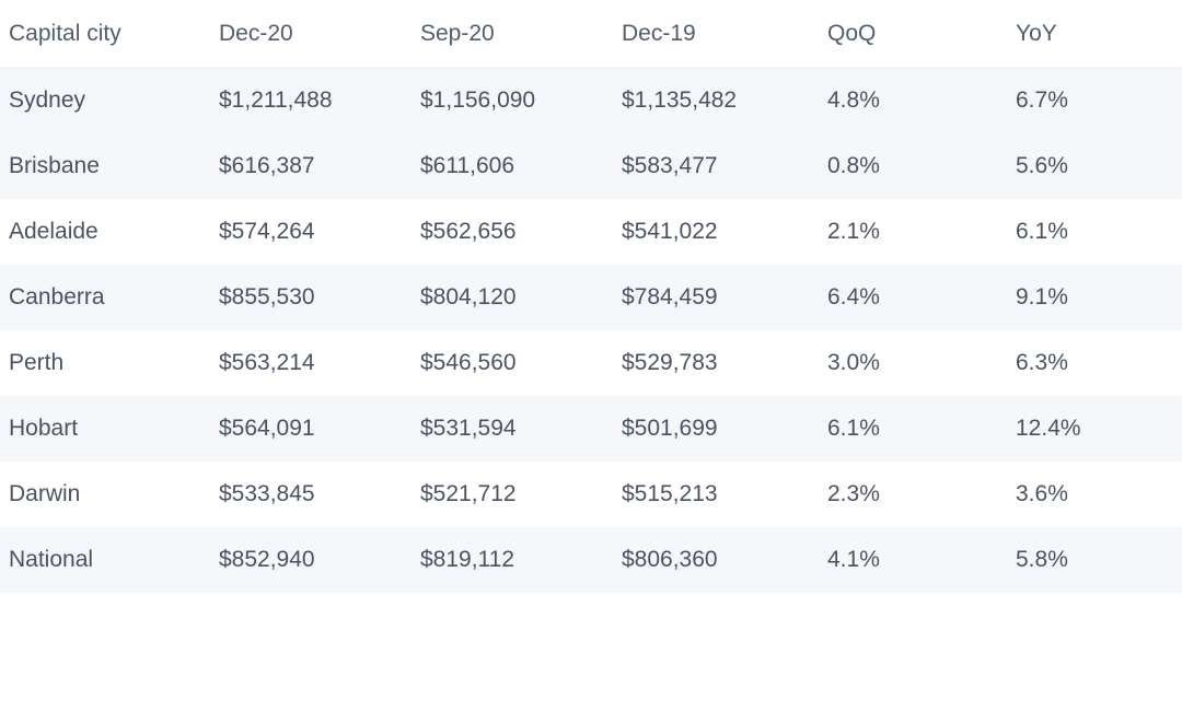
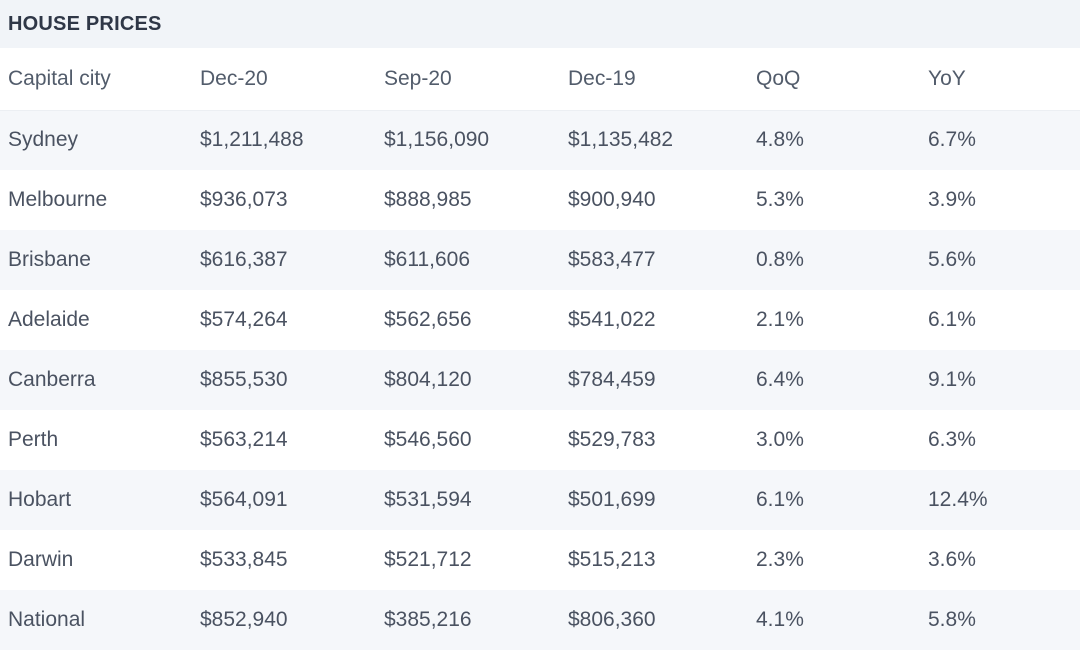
+ HOUSE PRICES
  Capital city	Dec-20	Sep-20	Dec-19	QoQ	YoY
  Sydney	$1,211,488	$1,156,090	$1,135,482	4.8%	6.7%
+ Melbourne	$936,073	$888,985	$900,940	5.3%	3.9%
  Brisbane	$616,387	$611,606	$583,477	0.8%	5.6%
  Adelaide	$574,264	$562,656	$541,022	2.1%	6.1%
  Canberra	$855,530	$804,120	$784,459	6.4%	9.1%
  Perth	$563,214	$546,560	$529,783	3.0%	6.3%
  Hobart	$564,091	$531,594	$501,699	6.1%	12.4%
  Darwin	$533,845	$521,712	$515,213	2.3%	3.6%
- National	$852,940	$819,112	$806,360	4.1%	5.8%
+ National	$852,940	$385,216	$806,360	4.1%	5.8%
